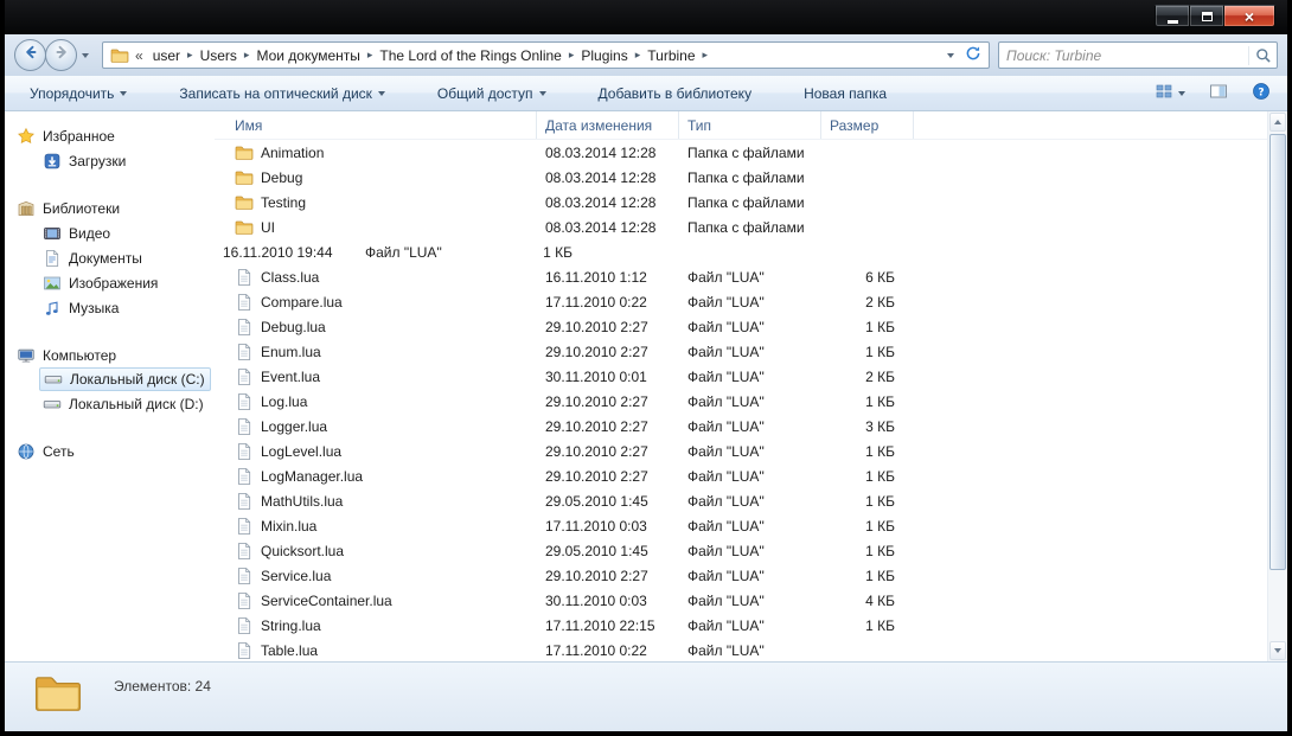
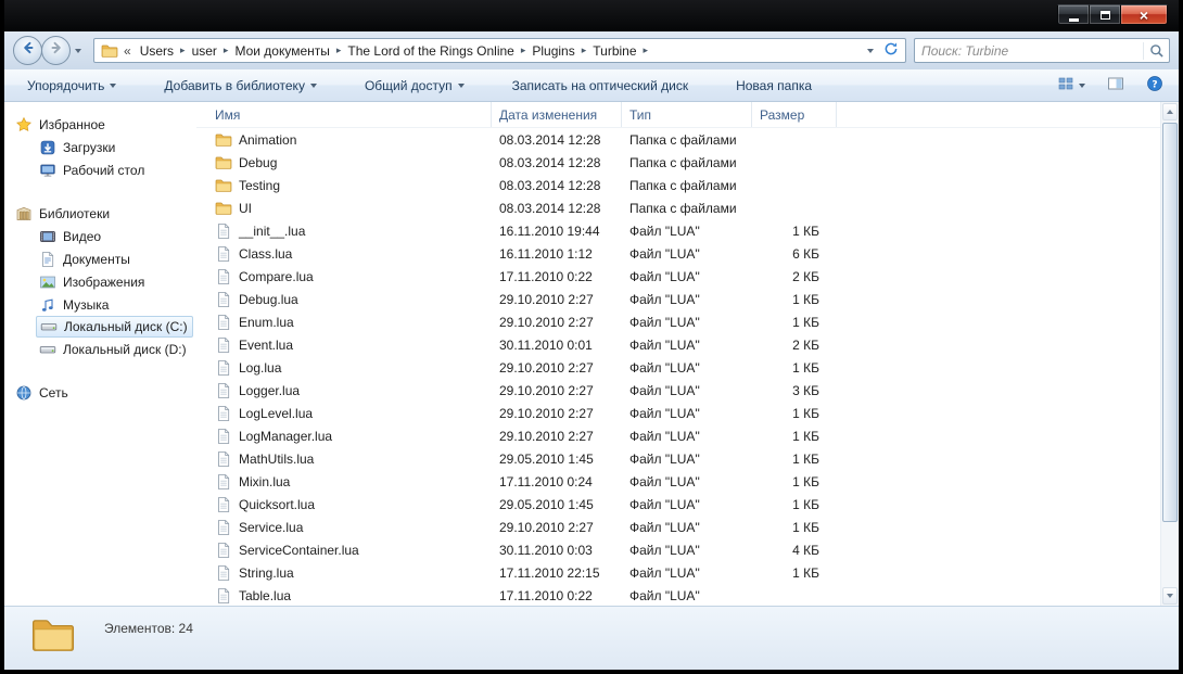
  ×
  «
- user
+ Users
  ▸
- Users
+ user
  ▸
  Мои документы
  ▸
  The Lord of the Rings Online
  ▸
  Plugins
  ▸
  Turbine
  ▸
  Поиск: Turbine
  Упорядочить
- Записать на оптический диск
+ Добавить в библиотеку
  Общий доступ
- Добавить в библиотеку
+ Записать на оптический диск
  Новая папка
  ?
  Избранное
  Загрузки
+ Рабочий стол
  Библиотеки
  Видео
  Документы
  Изображения
  Музыка
- Компьютер
  Локальный диск (C:)
  Локальный диск (D:)
  Сеть
  Имя
  Дата изменения
  Тип
  Размер
  Animation
  08.03.2014 12:28
  Папка с файлами
  Debug
  08.03.2014 12:28
  Папка с файлами
  Testing
  08.03.2014 12:28
  Папка с файлами
  UI
  08.03.2014 12:28
  Папка с файлами
+ __init__.lua
  16.11.2010 19:44
  Файл "LUA"
  1 КБ
  Class.lua
  16.11.2010 1:12
  Файл "LUA"
  6 КБ
  Compare.lua
  17.11.2010 0:22
  Файл "LUA"
  2 КБ
  Debug.lua
  29.10.2010 2:27
  Файл "LUA"
  1 КБ
  Enum.lua
  29.10.2010 2:27
  Файл "LUA"
  1 КБ
  Event.lua
  30.11.2010 0:01
  Файл "LUA"
  2 КБ
  Log.lua
  29.10.2010 2:27
  Файл "LUA"
  1 КБ
  Logger.lua
  29.10.2010 2:27
  Файл "LUA"
  3 КБ
  LogLevel.lua
  29.10.2010 2:27
  Файл "LUA"
  1 КБ
  LogManager.lua
  29.10.2010 2:27
  Файл "LUA"
  1 КБ
  MathUtils.lua
  29.05.2010 1:45
  Файл "LUA"
  1 КБ
  Mixin.lua
- 17.11.2010 0:03
+ 17.11.2010 0:24
  Файл "LUA"
  1 КБ
  Quicksort.lua
  29.05.2010 1:45
  Файл "LUA"
  1 КБ
  Service.lua
  29.10.2010 2:27
  Файл "LUA"
  1 КБ
  ServiceContainer.lua
  30.11.2010 0:03
  Файл "LUA"
  4 КБ
  String.lua
  17.11.2010 22:15
  Файл "LUA"
  1 КБ
  Table.lua
  17.11.2010 0:22
  Файл "LUA"
  Элементов: 24
